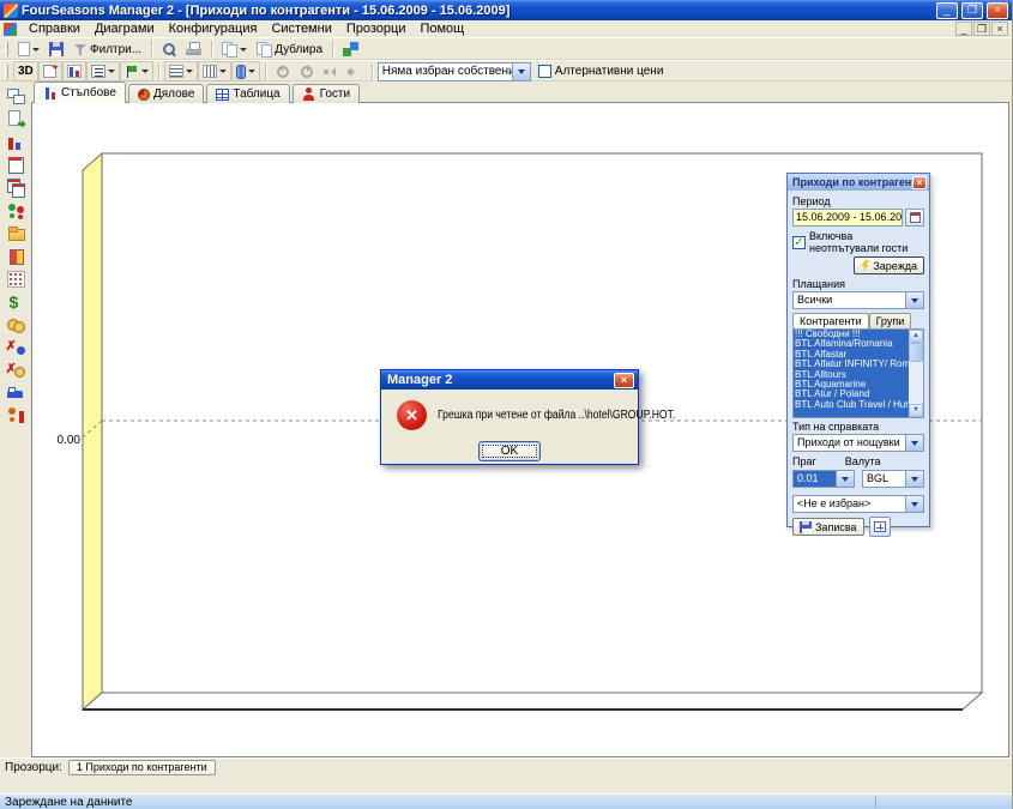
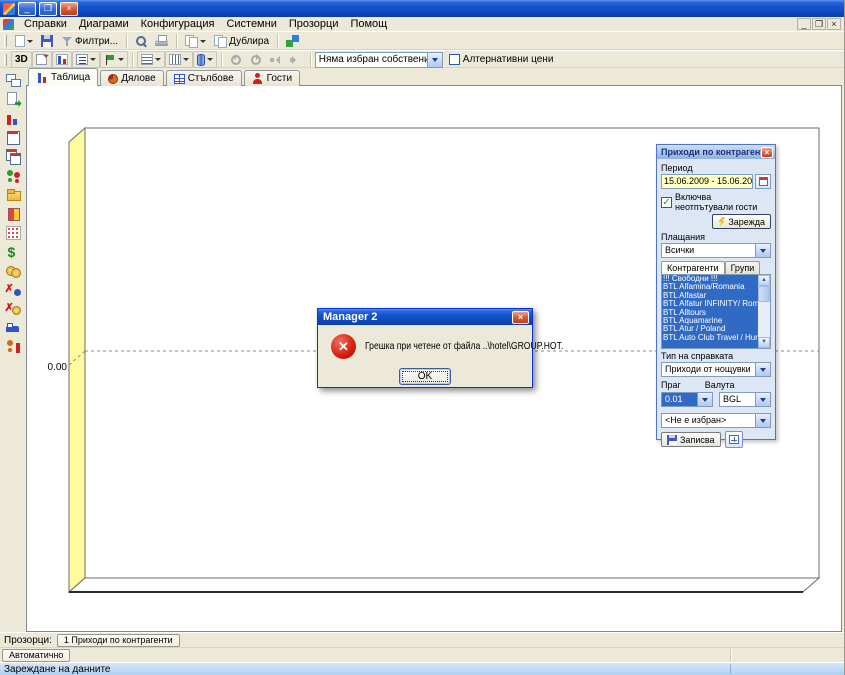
- FourSeasons Manager 2 - [Приходи по контрагенти - 15.06.2009 - 15.06.2009]
  _
  ❐
  ×
  Справки
  Диаграми
  Конфигурация
  Системни
  Прозорци
  Помощ
  _
  ❐
  ×
  Филтри...
  Дублира
  3D
  Няма избран собствен
  Алтернативни цени
- Стълбове
+ Таблица
  Дялове
- Таблица
+ Стълбове
  Гости
  0.00
  Приходи по контраген
  ×
  Период
  15.06.2009 - 15.06.20
  Включва неотпътували гости
  Зарежда
  Плащания
  Всички
  Контрагенти
  Групи
  !!! Свободни !!!
  BTL Alfamina/Romania
  BTL Alfastar
  BTL Alfatur INFINITY/ Rom
  BTL Alltours
  BTL Aquamarine
  BTL Atur / Poland
  BTL Auto Club Travel / Hu
  Тип на справката
  Приходи от нощувки
  Праг
  Валута
  0.01
  BGL
  <Не е избран>
  Записва
  Manager 2
  ×
  ✕
  Грешка при четене от файла ..\hotel\GROUP.HOT.
  OK
  Прозорци:
  1 Приходи по контрагенти
+ Автоматично
  Зареждане на данните
